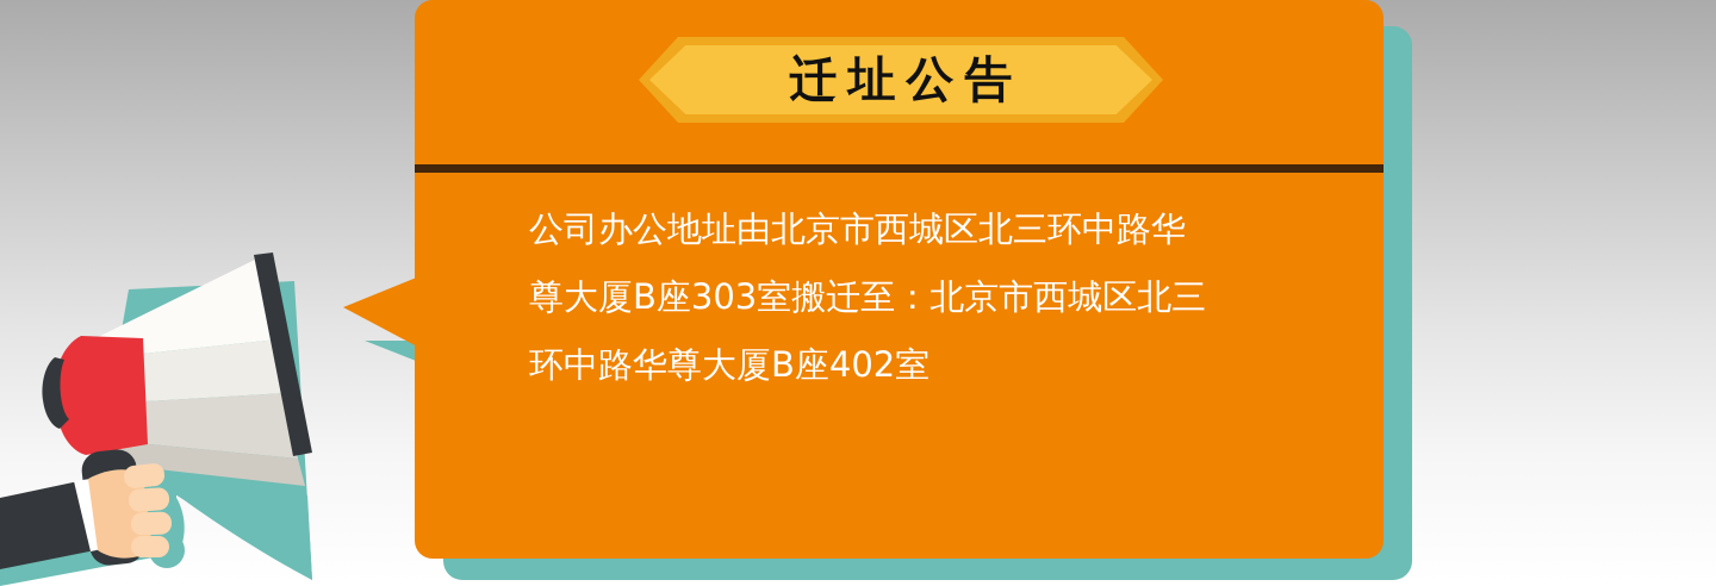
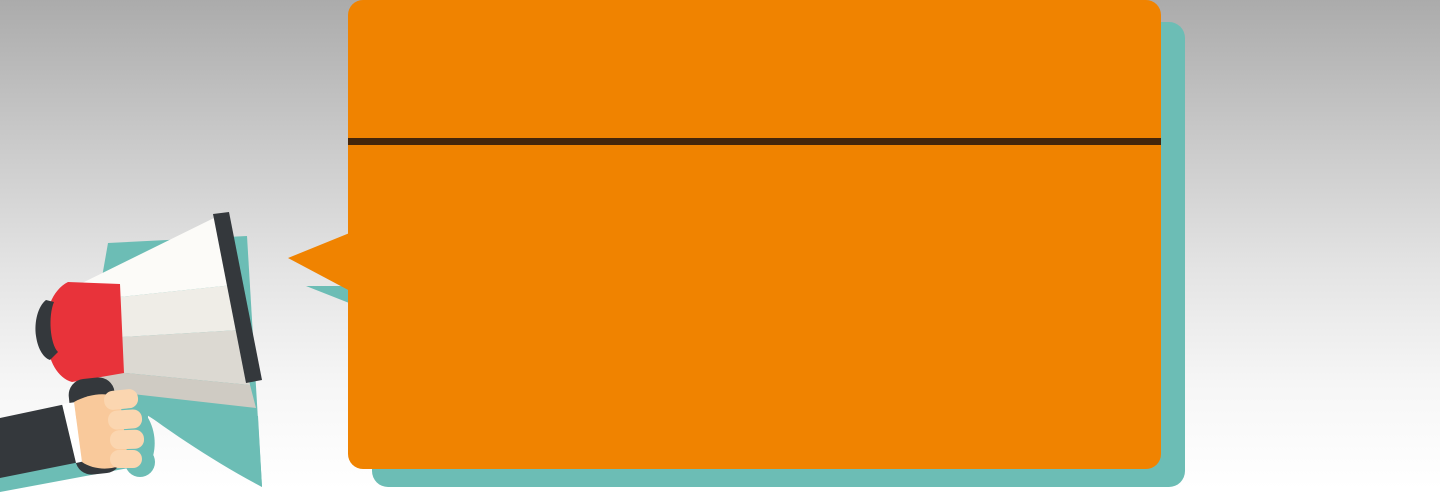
- 迁址公告
- 公司办公地址由北京市西城区北三环中路华
- 尊大厦B座303室搬迁至：北京市西城区北三
- 环中路华尊大厦B座402室
